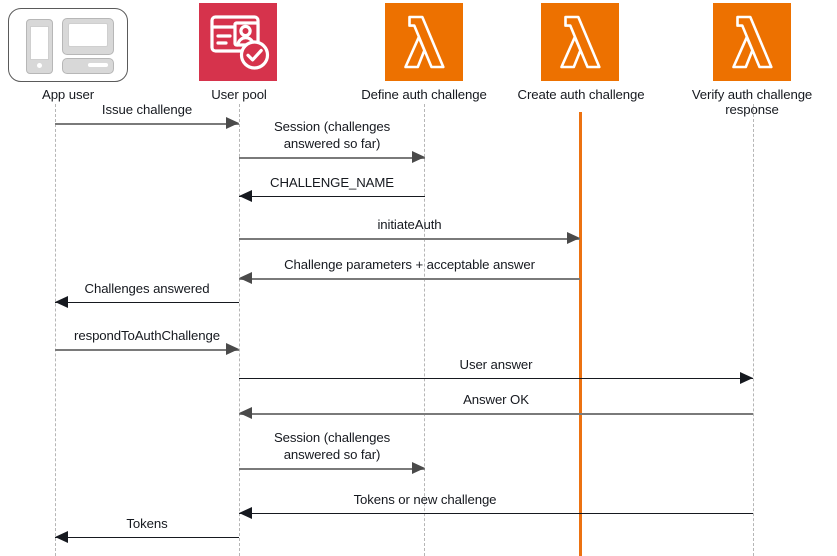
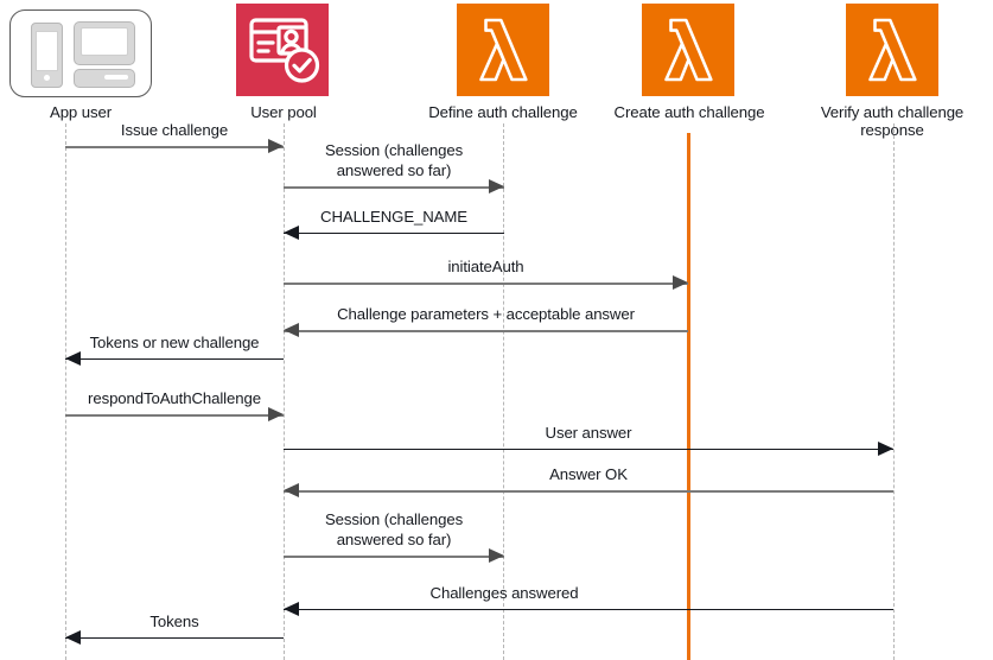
  App user
  User pool
  Define auth challenge
  Create auth challenge
  Verify auth challenge response
  Issue challenge
  Session (challenges
  answered so far)
  CHALLENGE_NAME
  initiateAuth
  Challenge parameters + acceptable answer
- Challenges answered
+ Tokens or new challenge
  respondToAuthChallenge
  User answer
  Answer OK
  Session (challenges
  answered so far)
- Tokens or new challenge
+ Challenges answered
  Tokens
